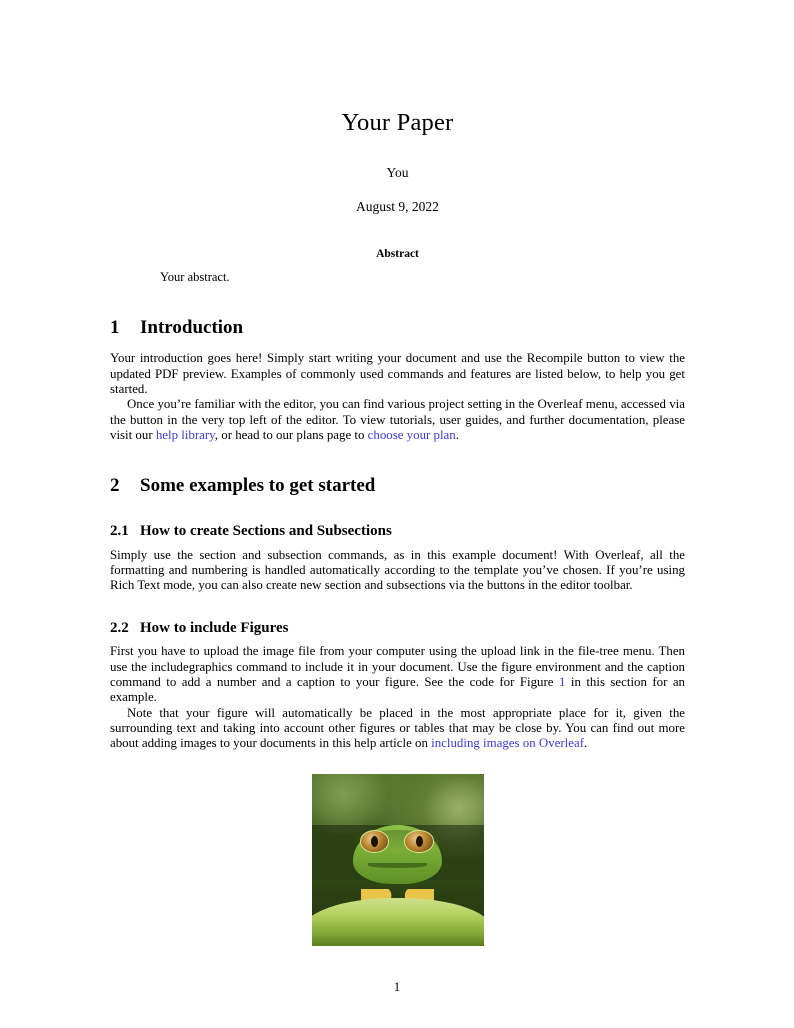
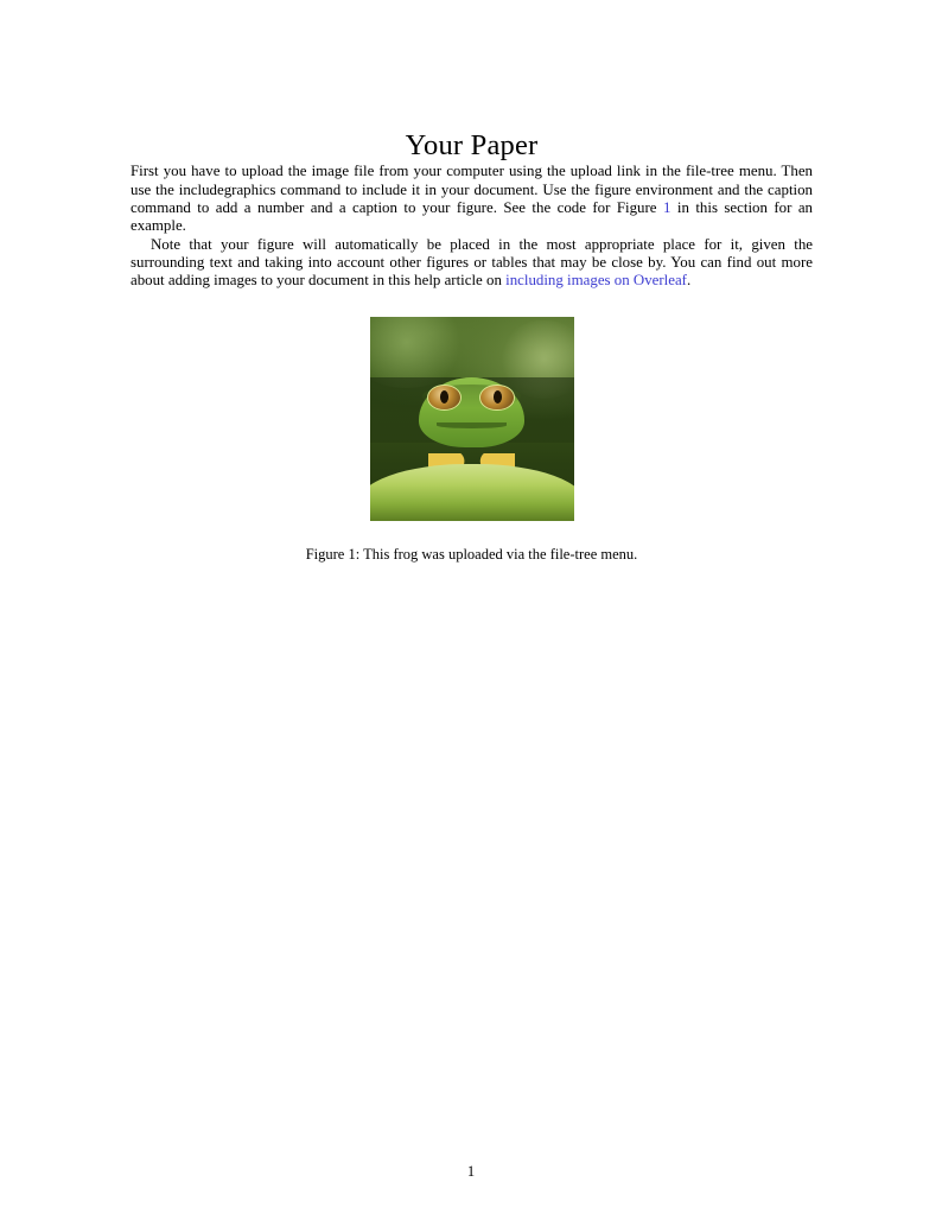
  Your Paper
- You
- August 9, 2022
- Abstract
- Your abstract.
- 1 Introduction
- Your introduction goes here! Simply start writing your document and use the Recompile button to view the updated PDF preview. Examples of commonly used commands and features are listed below, to help you get started.
- Once you’re familiar with the editor, you can find various project setting in the Overleaf menu, accessed via the button in the very top left of the editor. To view tutorials, user guides, and further documentation, please visit our help library, or head to our plans page to choose your plan.
- 2 Some examples to get started
- 2.1 How to create Sections and Subsections
- Simply use the section and subsection commands, as in this example document! With Overleaf, all the formatting and numbering is handled automatically according to the template you’ve chosen. If you’re using Rich Text mode, you can also create new section and subsections via the buttons in the editor toolbar.
- 2.2 How to include Figures
  First you have to upload the image file from your computer using the upload link in the file-tree menu. Then use the includegraphics command to include it in your document. Use the figure environment and the caption command to add a number and a caption to your figure. See the code for Figure 1 in this section for an example.
- Note that your figure will automatically be placed in the most appropriate place for it, given the surrounding text and taking into account other figures or tables that may be close by. You can find out more about adding images to your documents in this help article on including images on Overleaf.
+ Note that your figure will automatically be placed in the most appropriate place for it, given the surrounding text and taking into account other figures or tables that may be close by. You can find out more about adding images to your document in this help article on including images on Overleaf.
+ Figure 1: This frog was uploaded via the file-tree menu.
  1
